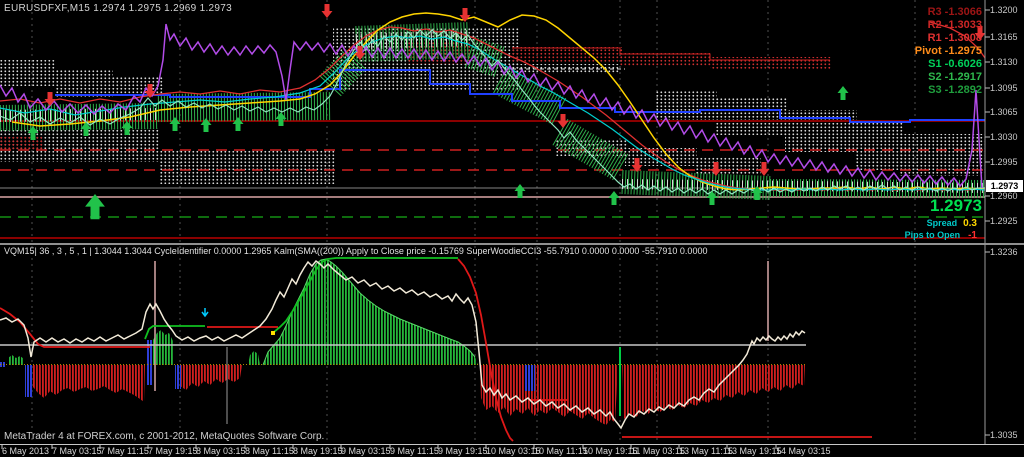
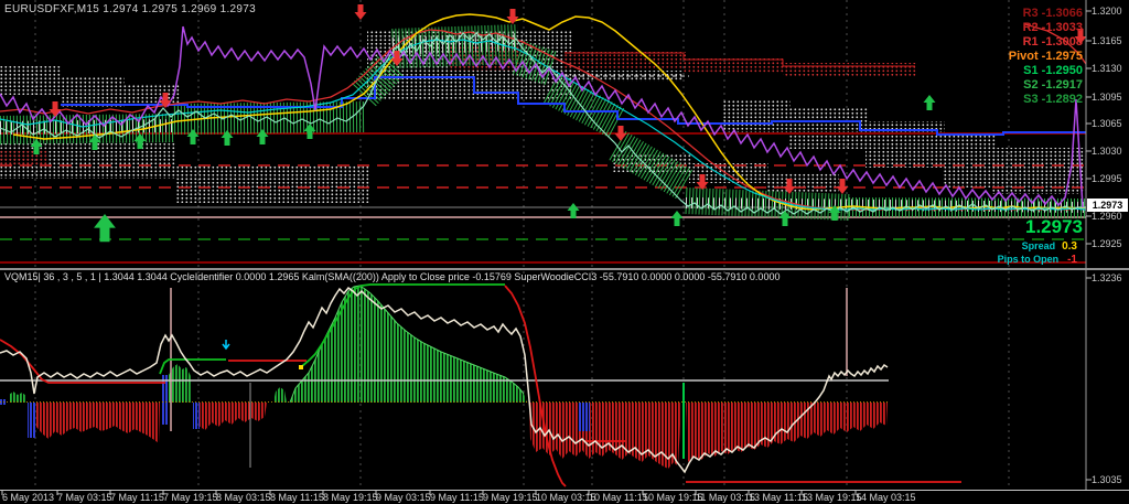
  EURUSDFXF,M15 1.2974 1.2975 1.2969 1.2973
  R3 -1.3066
  R2 -1.3033
  R1 -1.3008
  Pivot -1.2975
- S1 -0.6026
+ S1 -1.2950
  S2 -1.2917
  S3 -1.2892
  1.3200
  1.3165
  1.3130
  1.3095
  1.3065
  1.3030
  1.2995
  1.2960
  1.2925
  1.2973
  1.2973
  Spread 0.3
  Pips to Open -1
  VQM15| 36 , 3 , 5 , 1 | 1.3044 1.3044 CycleIdentifier 0.0000 1.2965 Kalm(SMA((200)) Apply to Close price -0.15769 SuperWoodieCCI3 -55.7910 0.0000 0.0000 -55.7910 0.0000
  1.3236
  1.3035
- MetaTrader 4 at FOREX.com, c 2001-2012, MetaQuotes Software Corp.
  6 May 2013
  7 May 03:15
  7 May 11:15
  7 May 19:15
  8 May 03:15
  8 May 11:15
  8 May 19:15
  9 May 03:15
  9 May 11:15
  9 May 19:15
  10 May 03:15
  10 May 11:15
  10 May 19:15
  11 May 03:15
  13 May 11:15
  13 May 19:15
  14 May 03:15
